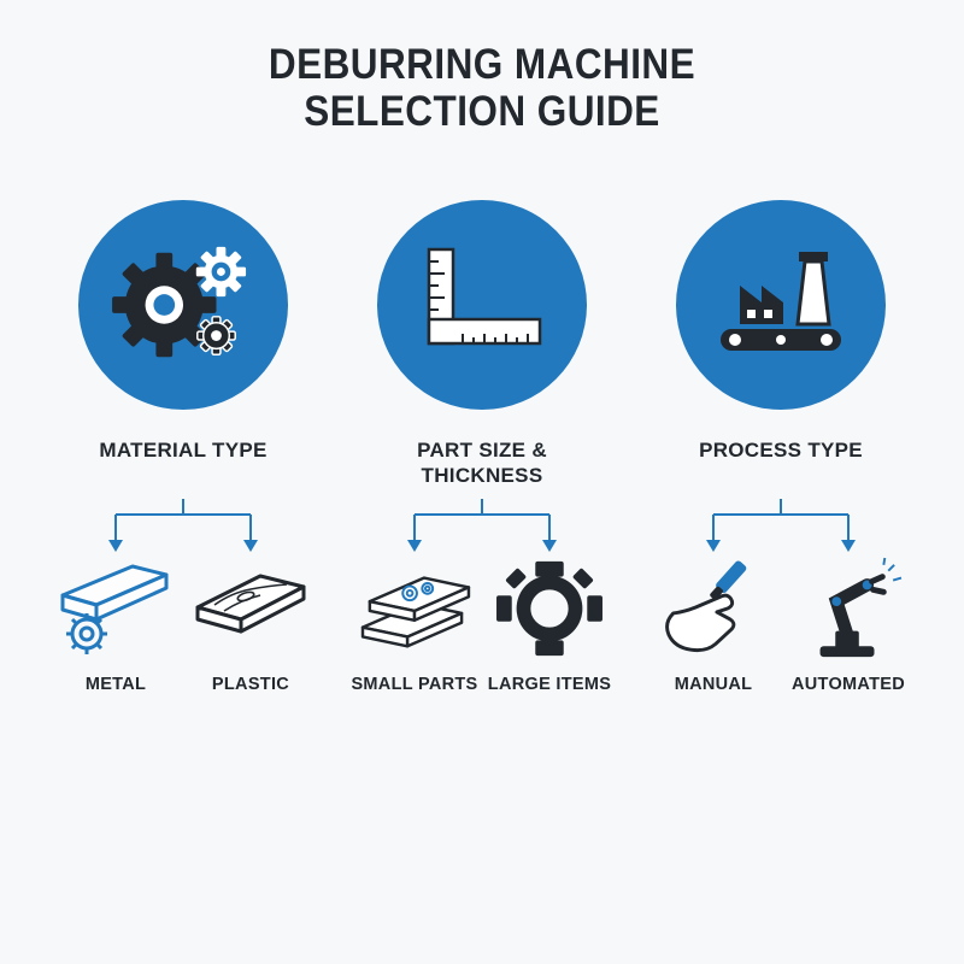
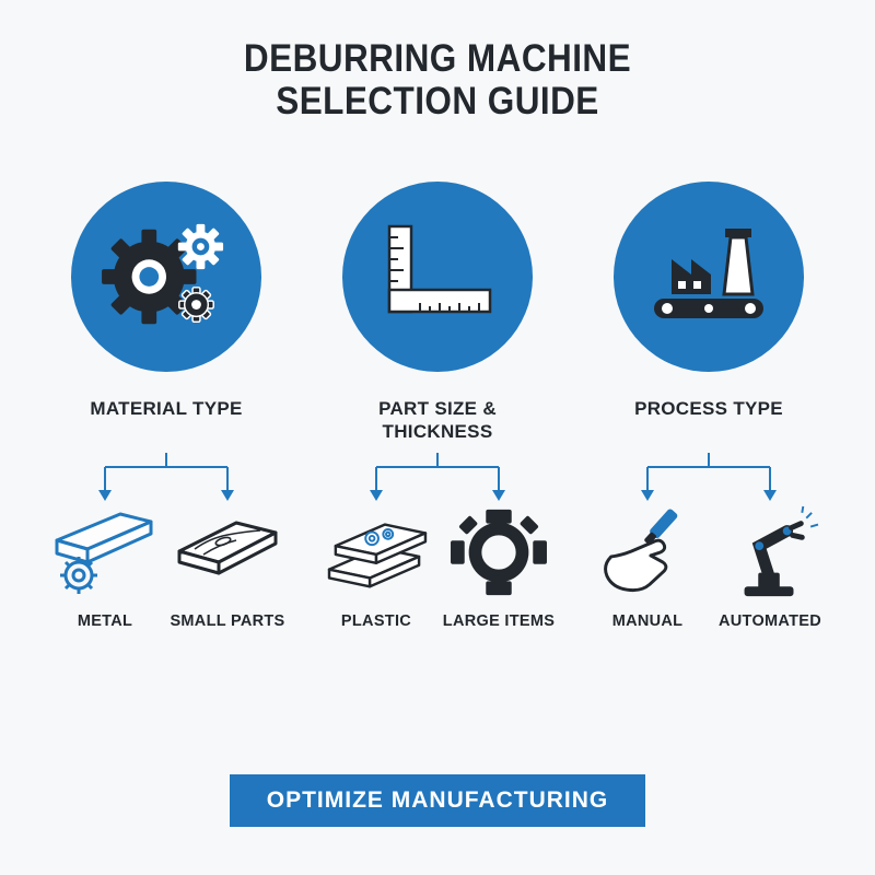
  DEBURRING MACHINE
  SELECTION GUIDE
  MATERIAL TYPE
  METAL
- PLASTIC
+ SMALL PARTS
  PART SIZE & THICKNESS
- SMALL PARTS
+ PLASTIC
  LARGE ITEMS
  PROCESS TYPE
  MANUAL
  AUTOMATED
+ OPTIMIZE MANUFACTURING
